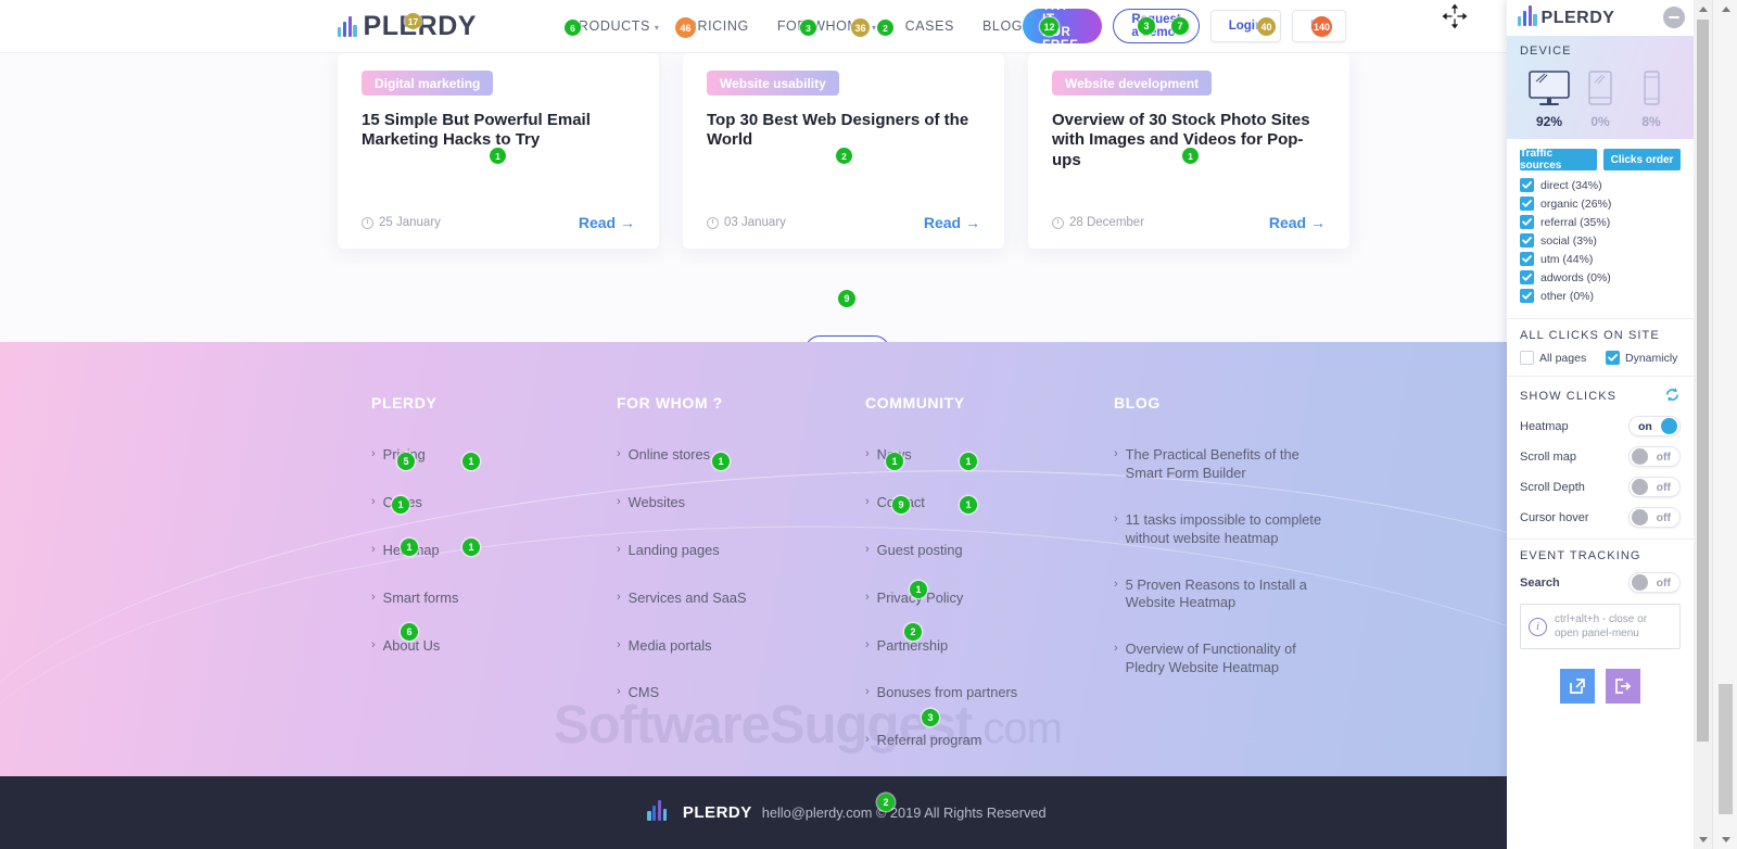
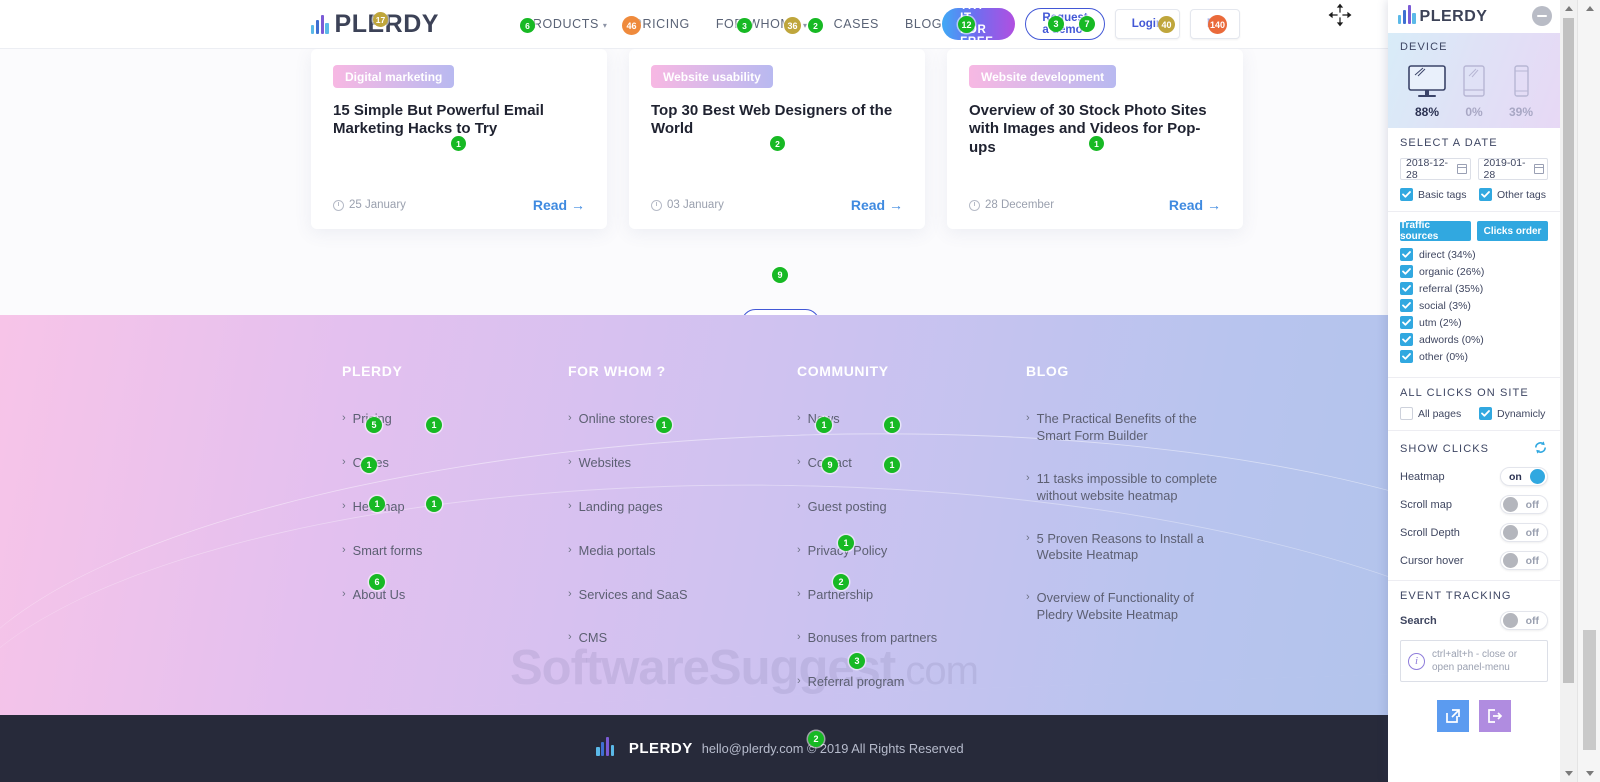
  PLRDY
  RODUCTS ▾
  RICING
  CASES
  BLOG
  Logi
  Digital marketing
  15 Simple But Powerful Email Marketing Hacks to Try
  25 January
  Read →
  Website usability
  Top 30 Best Web Designers of the World
  03 January
  Read →
  Website development
  Overview of 30 Stock Photo Sites with Images and Videos for Pop-ups
  28 December
  Read →
  PLERDY
  ›
  Pring
  ›
  ›
  Hemap
  ›
  Smart forms
  ›
  About Us
  FOR WHOM ?
  ›
  Online stores
  ›
  Websites
  ›
  Landing pages
  ›
- Services and SaaS
+ Media portals
  ›
- Media portals
+ Services and SaaS
  ›
  CMS
  COMMUNITY
  ›
  ›
  Coact
  ›
  Guest posting
  ›
  Privac Policy
  ›
  Partnership
  ›
  Bonuses from partners
  ›
  Referral program
  BLOG
  ›
  The Practical Benefits of the Smart Form Builder
  ›
  11 tasks impossible to complete without website heatmap
  ›
  5 Proven Reasons to Install a Website Heatmap
  ›
  Overview of Functionality of Pledry Website Heatmap
  SoftwareSuggest.com
  PLERDY
  hello@plerdy.com © 2019 All Rights Reserved
  17
  6
  46
  3
  36
  2
  12
  3
  7
  40
  140
  1
  2
  1
  9
  5
  1
  1
  1
  1
  6
  1
  1
  1
  9
  1
  1
  2
  3
  2
  PLERDY
  DEVICE
- 92%
+ 88%
  0%
- 8%
+ 39%
+ SELECT A DATE
+ 2018-12-28
+ 2019-01-28
+ Basic tags
+ Other tags
  Traffic sources
  Clicks order
  direct (34%)
  organic (26%)
  referral (35%)
  social (3%)
- utm (44%)
+ utm (2%)
  adwords (0%)
  other (0%)
  ALL CLICKS ON SITE
  All pages
  Dynamicly
  SHOW CLICKS
  Heatmap
  on
  Scroll map
  off
  Scroll Depth
  off
  Cursor hover
  off
  EVENT TRACKING
  Search
  off
  i
  ctrl+alt+h - close or open panel-menu
